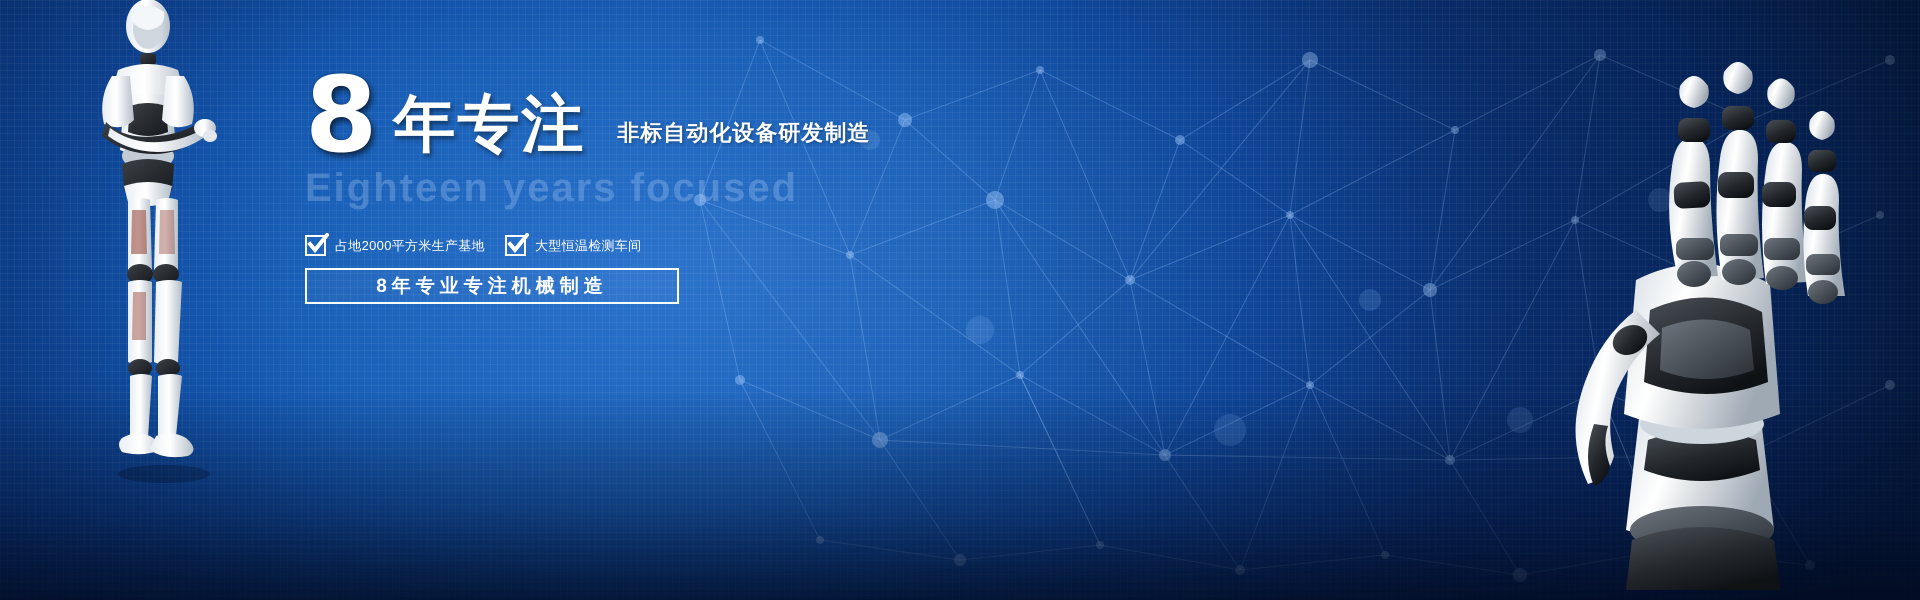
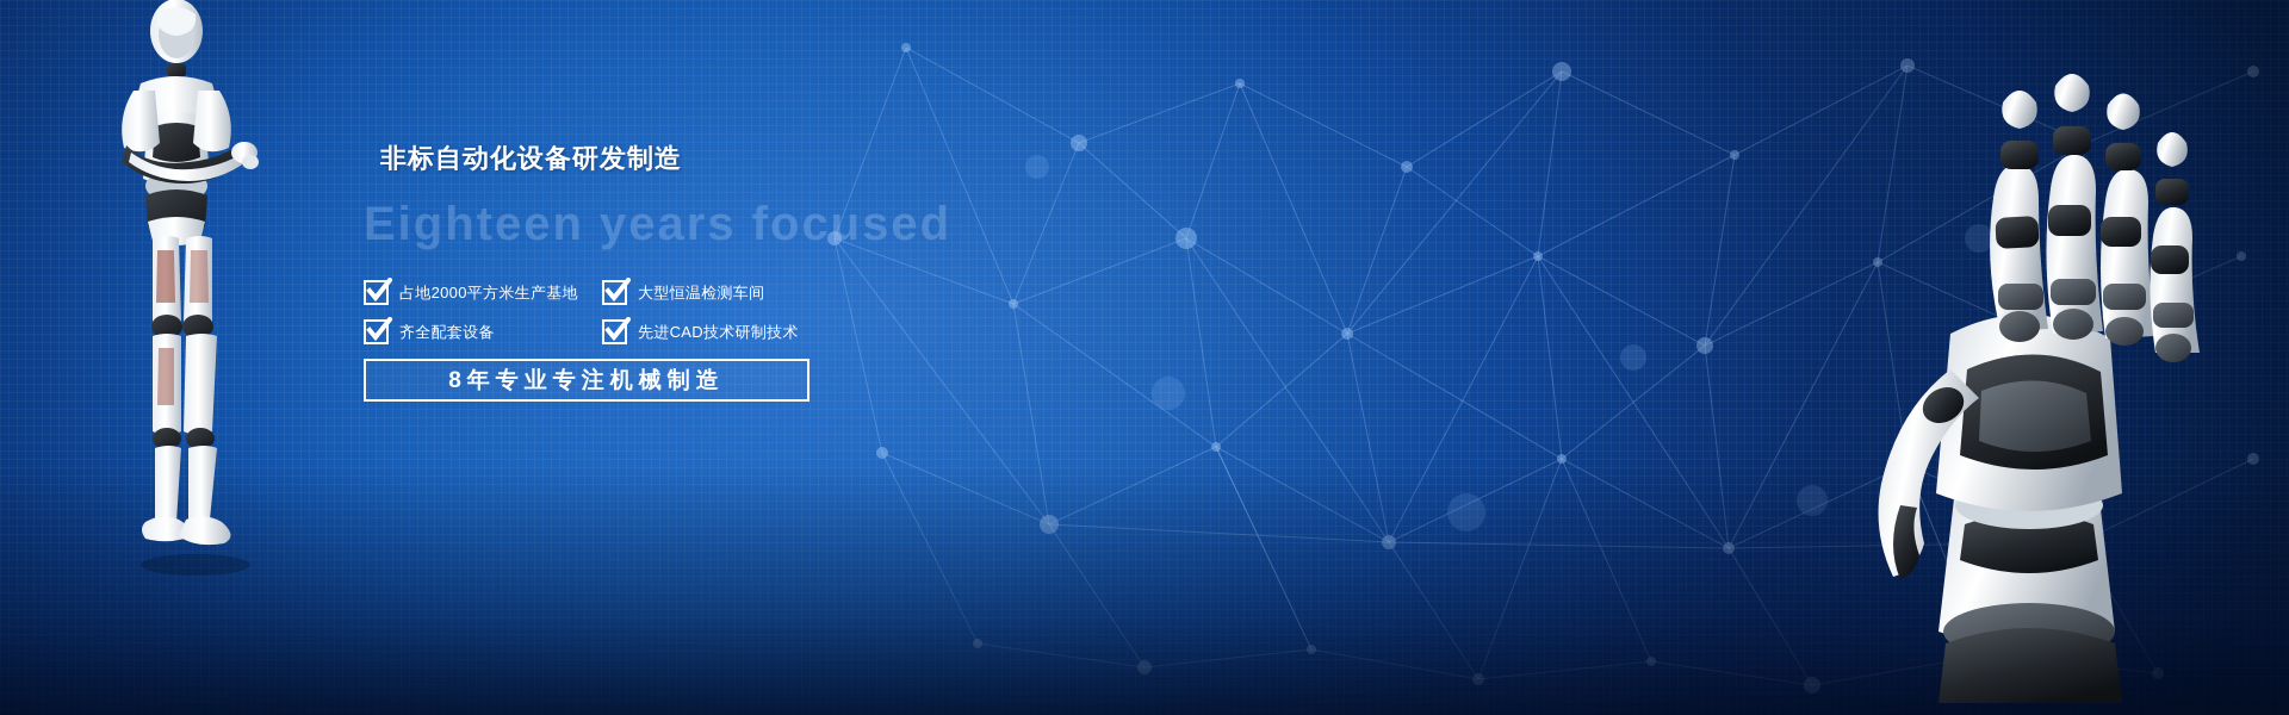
- 8
- 年专注
  非标自动化设备研发制造
  Eighteen years focused
  占地2000平方米生产基地
  大型恒温检测车间
+ 齐全配套设备
+ 先进CAD技术研制技术
  8年专业专注机械制造
